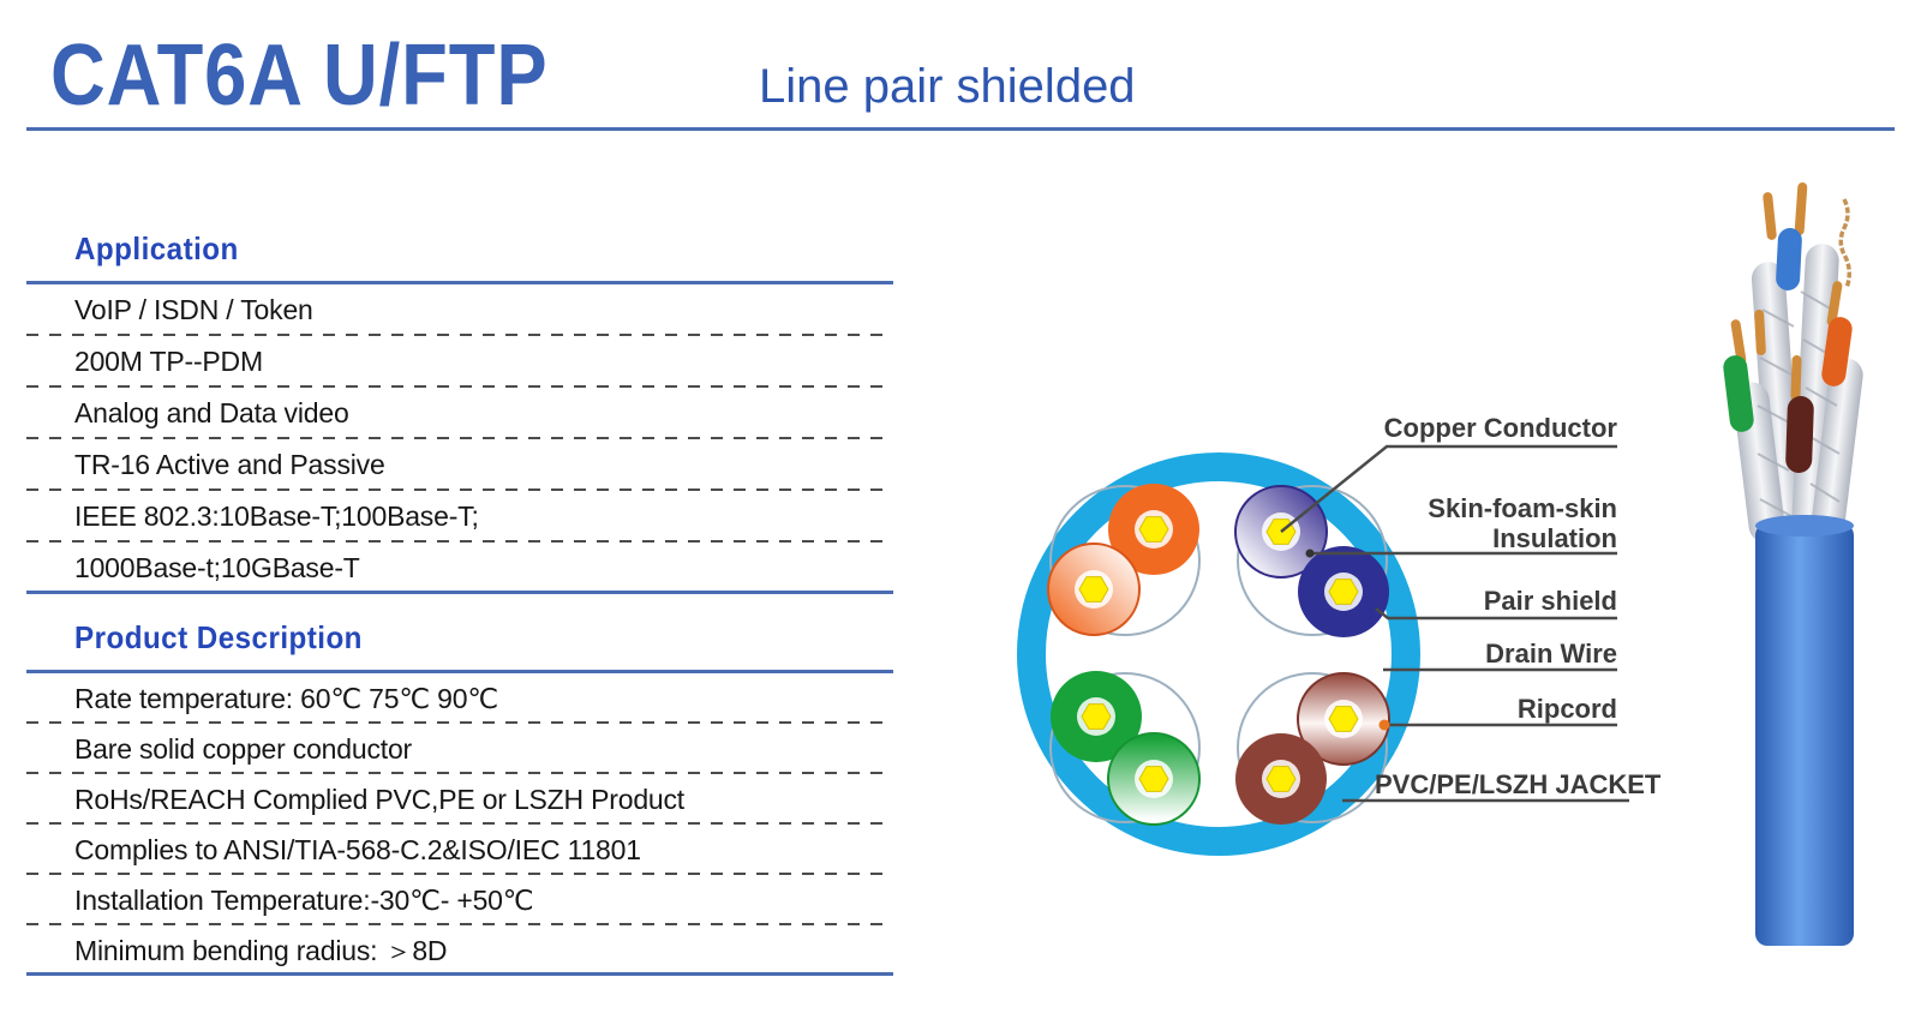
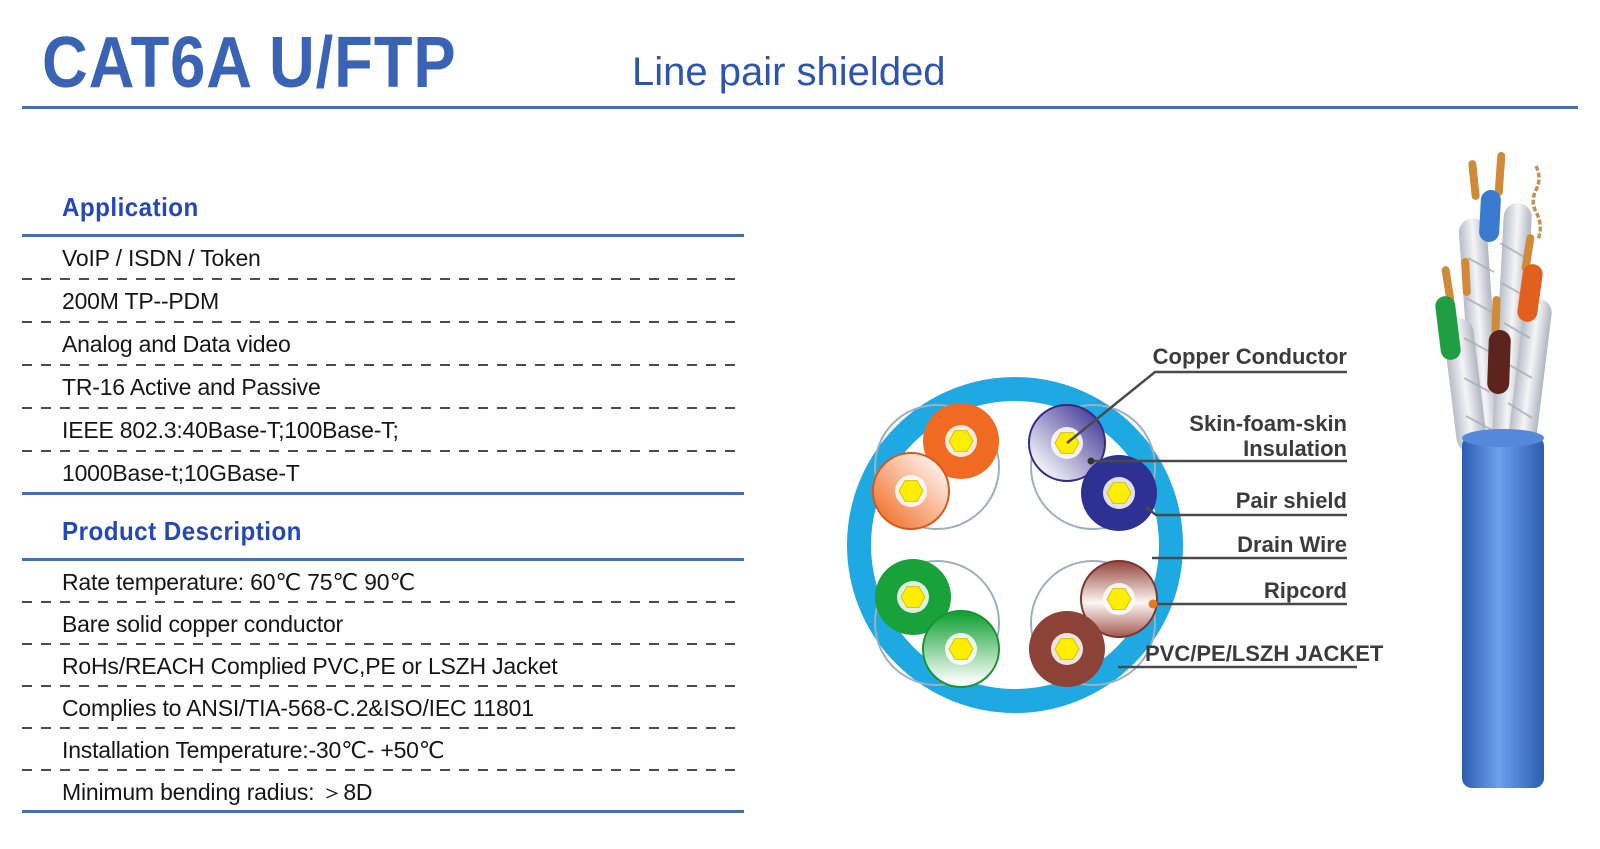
  CAT6A U/FTP
  Line pair shielded
  Application
  VoIP / ISDN / Token
  200M TP--PDM
  Analog and Data video
  TR-16 Active and Passive
- IEEE 802.3:10Base-T;100Base-T;
+ IEEE 802.3:40Base-T;100Base-T;
  1000Base-t;10GBase-T
  Product Description
  Rate temperature: 60℃ 75℃ 90℃
  Bare solid copper conductor
- RoHs/REACH Complied PVC,PE or LSZH Product
+ RoHs/REACH Complied PVC,PE or LSZH Jacket
  Complies to ANSI/TIA-568-C.2&ISO/IEC 11801
  Installation Temperature:-30℃- +50℃
  Minimum bending radius: ＞8D
  Copper Conductor
  Skin-foam-skin
  Insulation
  Pair shield
  Drain Wire
  Ripcord
  PVC/PE/LSZH JACKET
